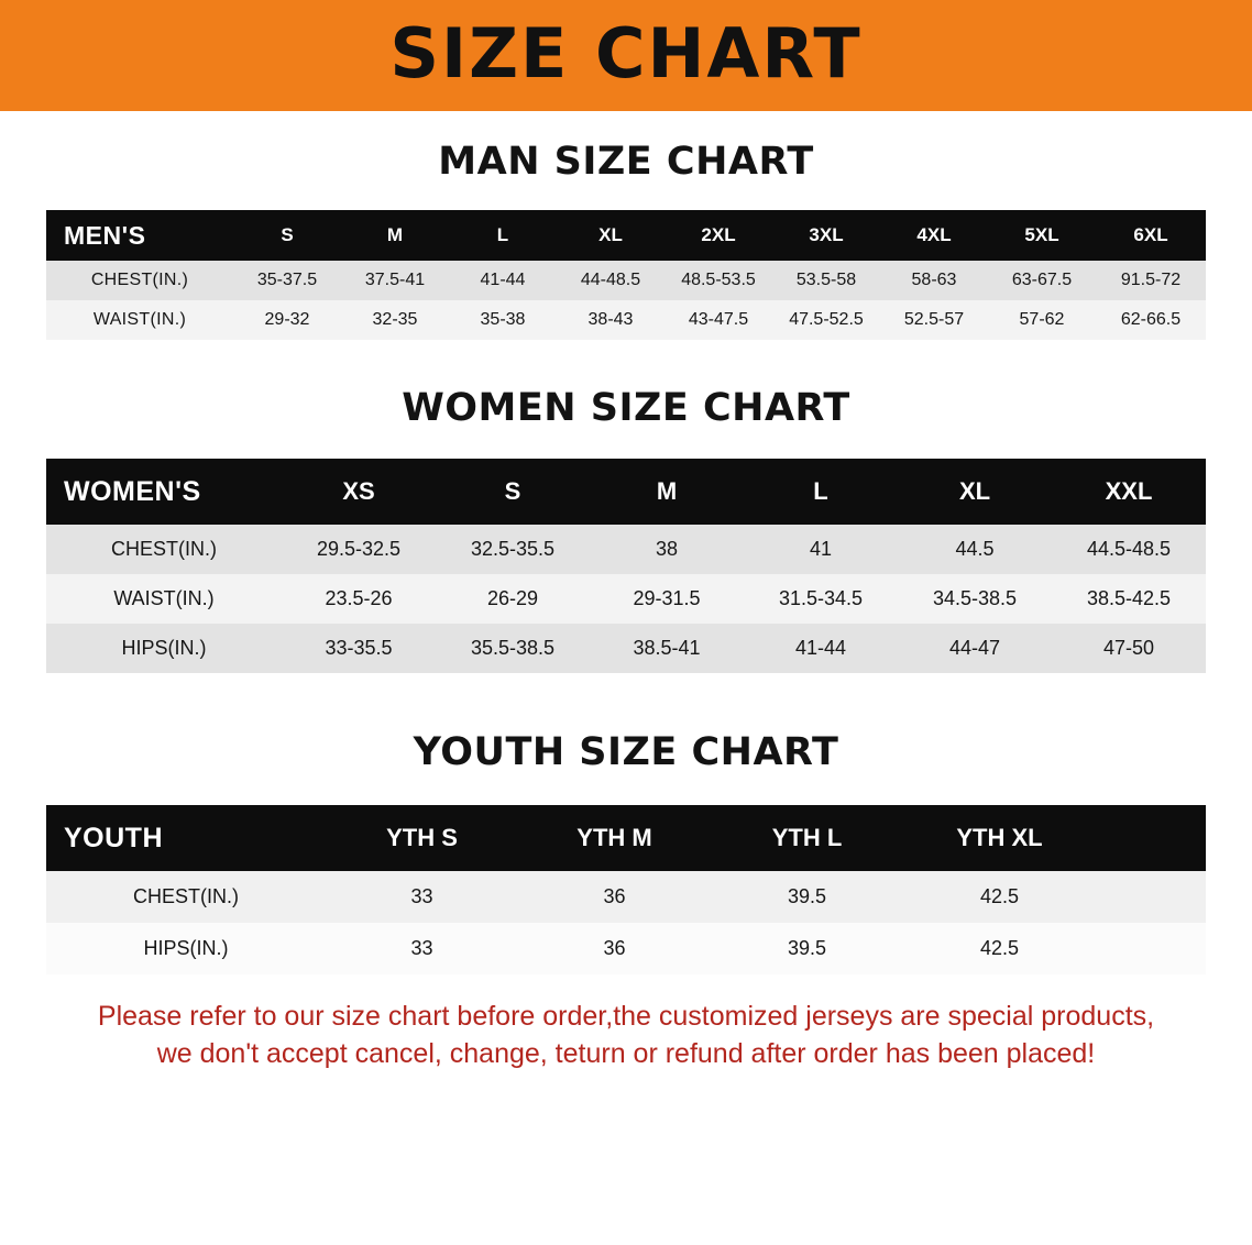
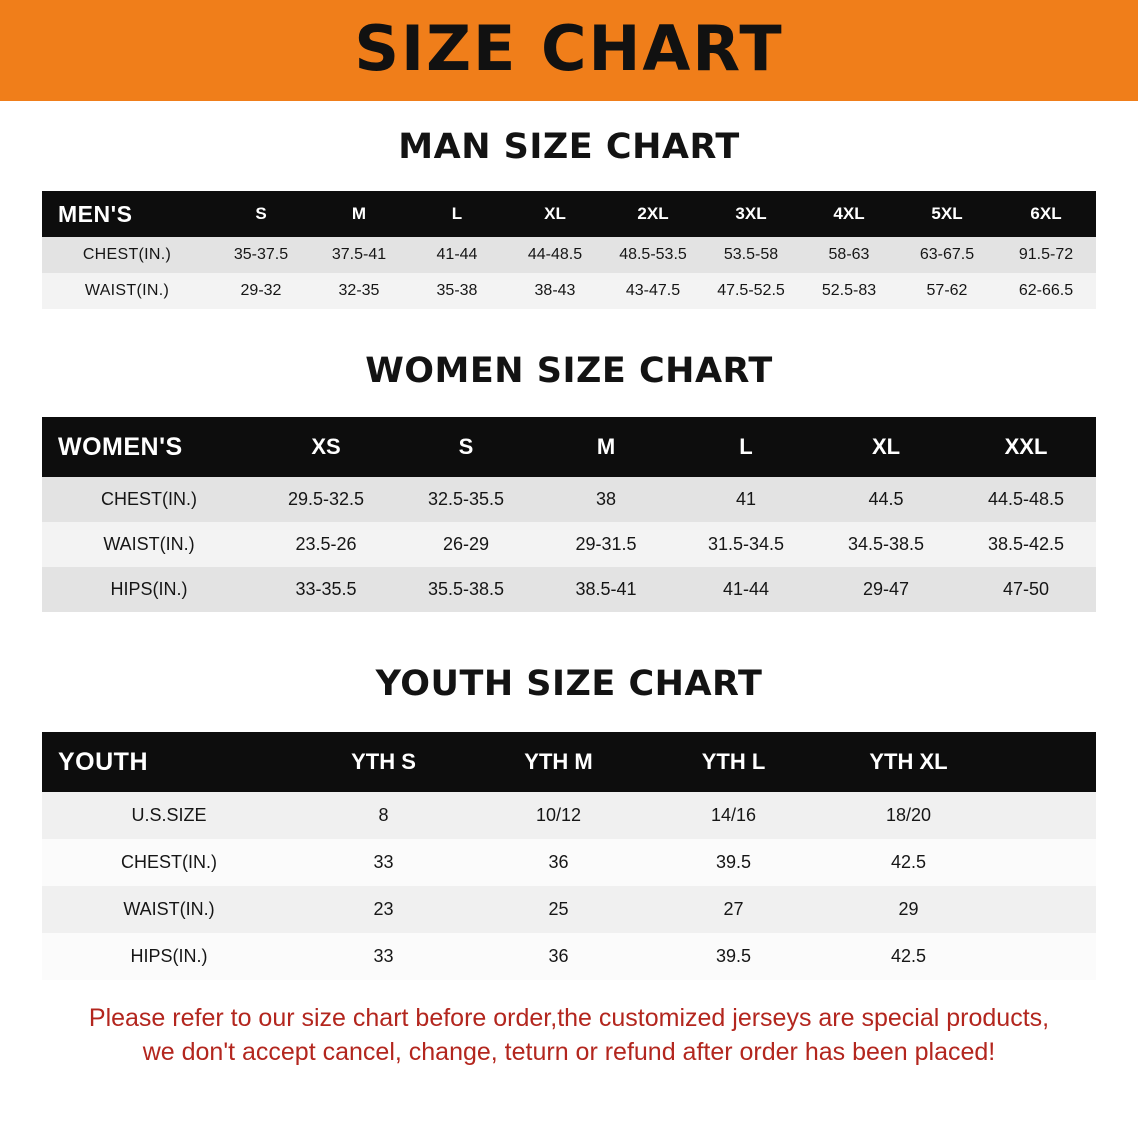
  SIZE CHART
  MAN SIZE CHART
  MEN'S	S	M	L	XL	2XL	3XL	4XL	5XL	6XL
  CHEST(IN.)	35-37.5	37.5-41	41-44	44-48.5	48.5-53.5	53.5-58	58-63	63-67.5	91.5-72
- WAIST(IN.)	29-32	32-35	35-38	38-43	43-47.5	47.5-52.5	52.5-57	57-62	62-66.5
+ WAIST(IN.)	29-32	32-35	35-38	38-43	43-47.5	47.5-52.5	52.5-83	57-62	62-66.5
  WOMEN SIZE CHART
  WOMEN'S	XS	S	M	L	XL	XXL
  CHEST(IN.)	29.5-32.5	32.5-35.5	38	41	44.5	44.5-48.5
  WAIST(IN.)	23.5-26	26-29	29-31.5	31.5-34.5	34.5-38.5	38.5-42.5
- HIPS(IN.)	33-35.5	35.5-38.5	38.5-41	41-44	44-47	47-50
+ HIPS(IN.)	33-35.5	35.5-38.5	38.5-41	41-44	29-47	47-50
  YOUTH SIZE CHART
  YOUTH	YTH S	YTH M	YTH L	YTH XL
+ U.S.SIZE	8	10/12	14/16	18/20
  CHEST(IN.)	33	36	39.5	42.5
+ WAIST(IN.)	23	25	27	29
  HIPS(IN.)	33	36	39.5	42.5
  Please refer to our size chart before order,the customized jerseys are special products,
  we don't accept cancel, change, teturn or refund after order has been placed!
